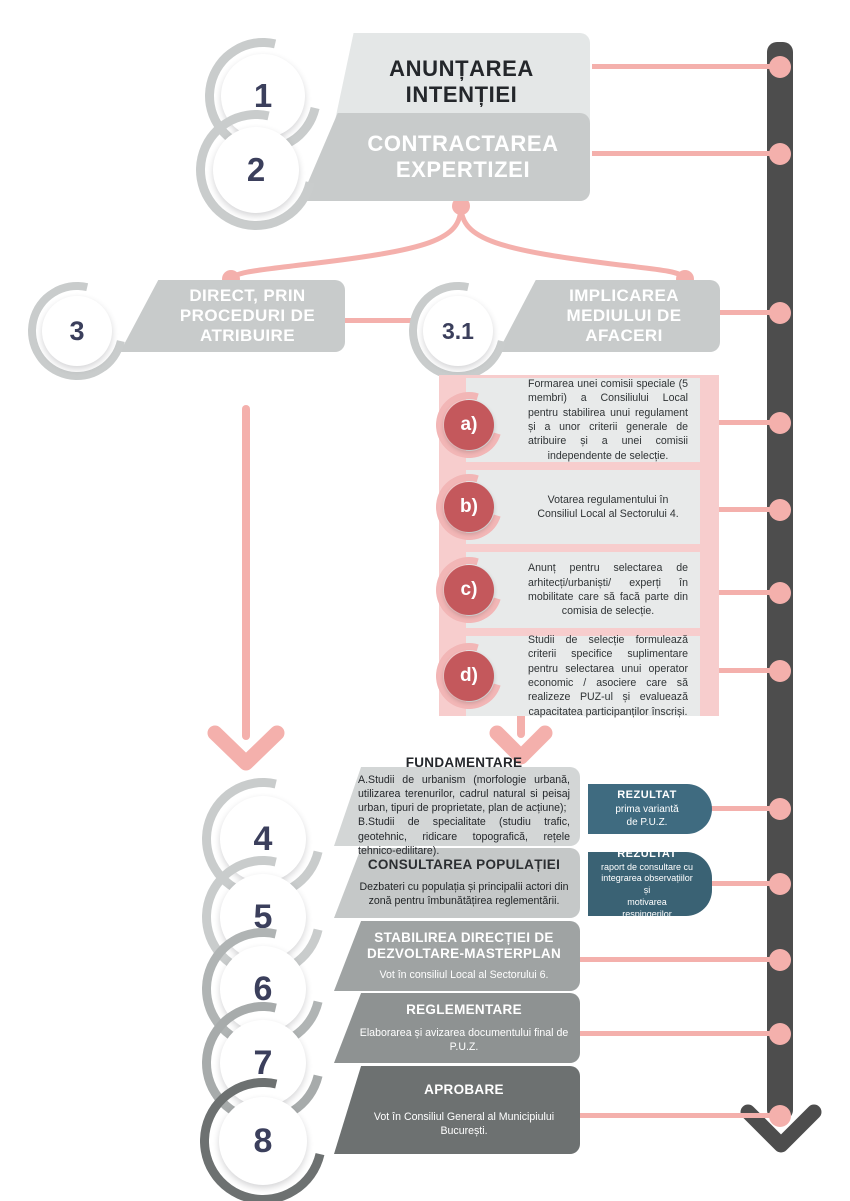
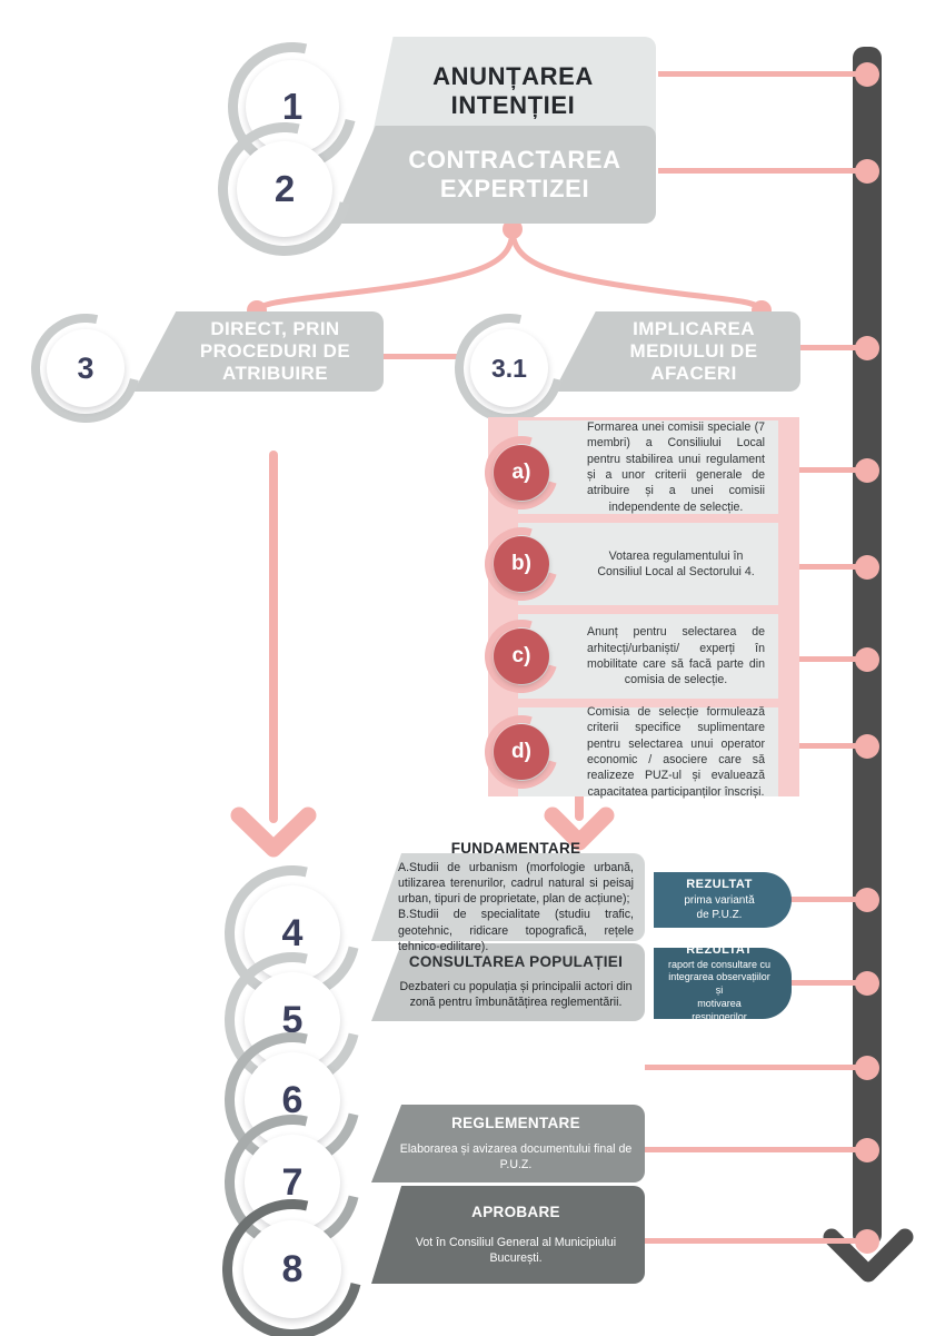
  ANUNȚAREA
  INTENȚIEI
  CONTRACTAREA
  EXPERTIZEI
  1
  2
  DIRECT, PRIN
  PROCEDURI DE
  ATRIBUIRE
  3
  IMPLICAREA
  MEDIULUI DE
  AFACERI
  3.1
- Formarea unei comisii speciale (5 membri) a Consiliului Local pentru stabilirea unui regulament și a unor criterii generale de atribuire și a unei comisii independente de selecție.
+ Formarea unei comisii speciale (7 membri) a Consiliului Local pentru stabilirea unui regulament și a unor criterii generale de atribuire și a unei comisii independente de selecție.
  a)
  Votarea regulamentului în Consiliul Local al Sectorului 4.
  b)
  Anunț pentru selectarea de arhitecți/urbaniști/ experți în mobilitate care să facă parte din comisia de selecție.
  c)
- Studii de selecție formulează criterii specifice suplimentare pentru selectarea unui operator economic / asociere care să realizeze PUZ-ul și evaluează capacitatea participanților înscriși.
+ Comisia de selecție formulează criterii specifice suplimentare pentru selectarea unui operator economic / asociere care să realizeze PUZ-ul și evaluează capacitatea participanților înscriși.
  d)
  FUNDAMENTARE
  A.Studii de urbanism (morfologie urbană, utilizarea terenurilor, cadrul natural si peisaj urban, tipuri de proprietate, plan de acțiune);
  B.Studii de specialitate (studiu trafic, geotehnic, ridicare topografică, rețele tehnico-edilitare).
  4
  CONSULTAREA POPULAȚIEI
  Dezbateri cu populația și principalii actori din zonă pentru îmbunătățirea reglementării.
  5
- STABILIREA DIRECȚIEI DE
- DEZVOLTARE-MASTERPLAN
- Vot în consiliul Local al Sectorului 6.
  6
  REGLEMENTARE
  Elaborarea și avizarea documentului final de P.U.Z.
  7
  APROBARE
  Vot în Consiliul General al Municipiului București.
  8
  REZULTAT
  prima variantă
  de P.U.Z.
  REZULTAT
  raport de consultare cu
  integrarea observațiilor și
  motivarea
  respingerilor
